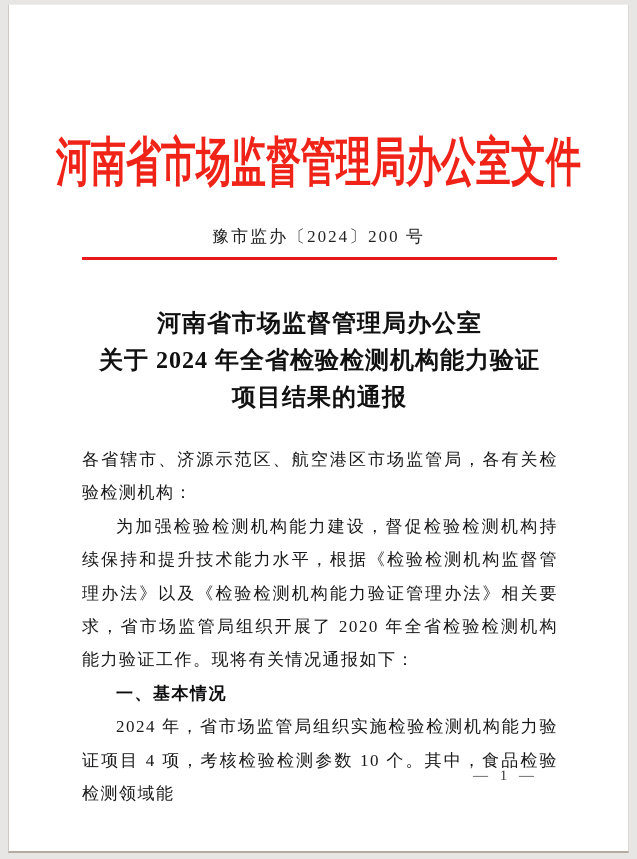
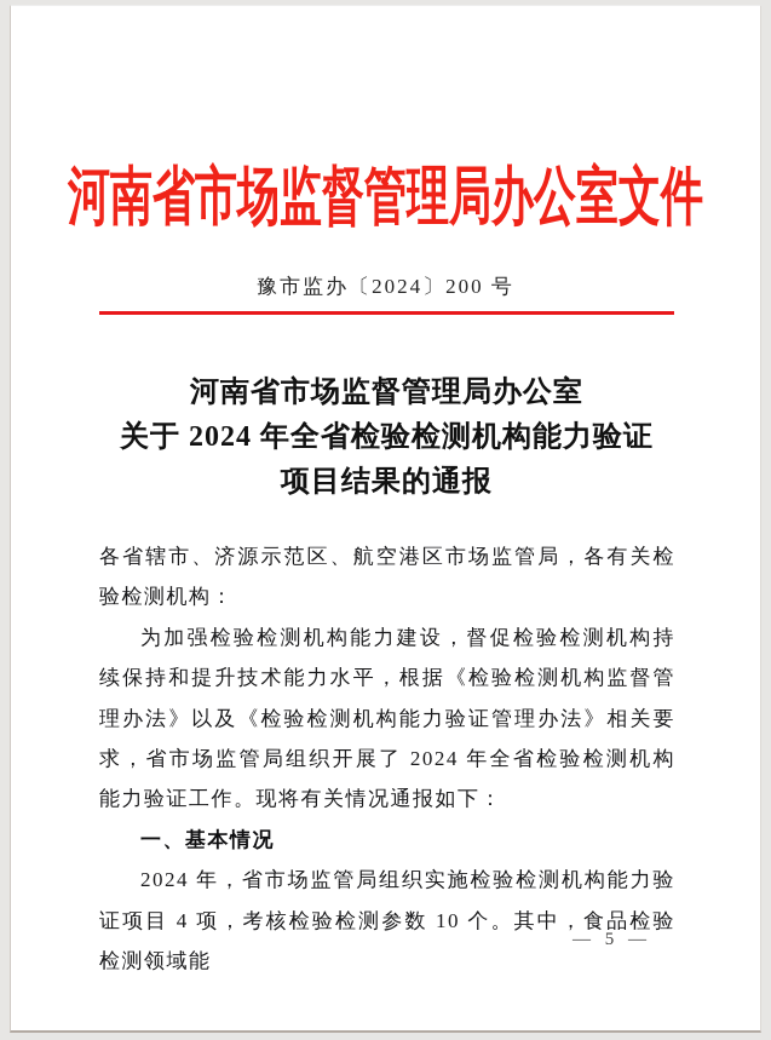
  河南省市场监督管理局办公室文件
  豫市监办〔2024〕200 号
  河南省市场监督管理局办公室
  关于 2024 年全省检验检测机构能力验证
  项目结果的通报
  各省辖市、济源示范区、航空港区市场监管局，各有关检验检测机构：
- 为加强检验检测机构能力建设，督促检验检测机构持续保持和提升技术能力水平，根据《检验检测机构监督管理办法》以及《检验检测机构能力验证管理办法》相关要求，省市场监管局组织开展了 2020 年全省检验检测机构能力验证工作。现将有关情况通报如下：
+ 为加强检验检测机构能力建设，督促检验检测机构持续保持和提升技术能力水平，根据《检验检测机构监督管理办法》以及《检验检测机构能力验证管理办法》相关要求，省市场监管局组织开展了 2024 年全省检验检测机构能力验证工作。现将有关情况通报如下：
  一、基本情况
  2024 年，省市场监管局组织实施检验检测机构能力验证项目 4 项，考核检验检测参数 10 个。其中，食品检验检测领域能
- — 1 —
+ — 5 —
